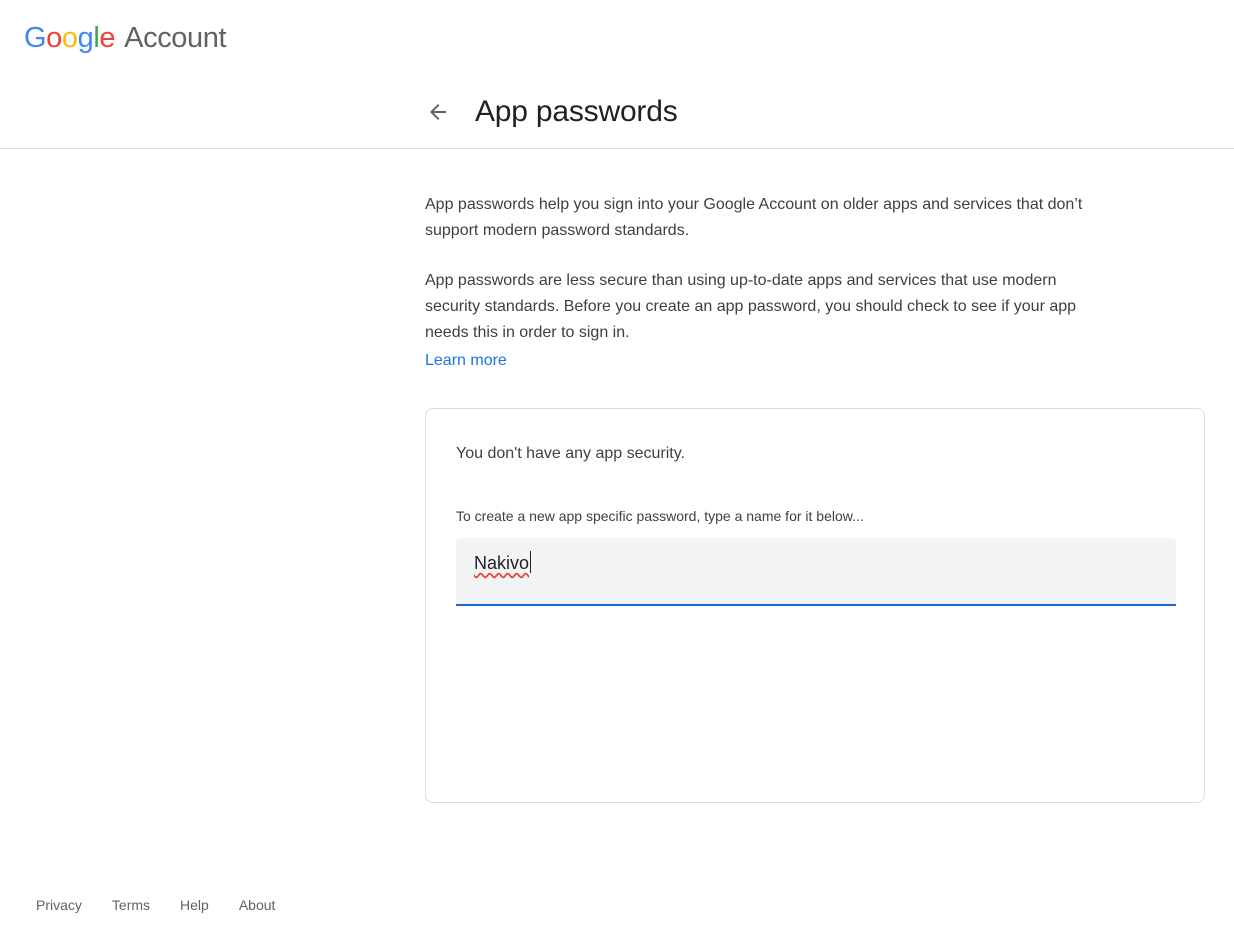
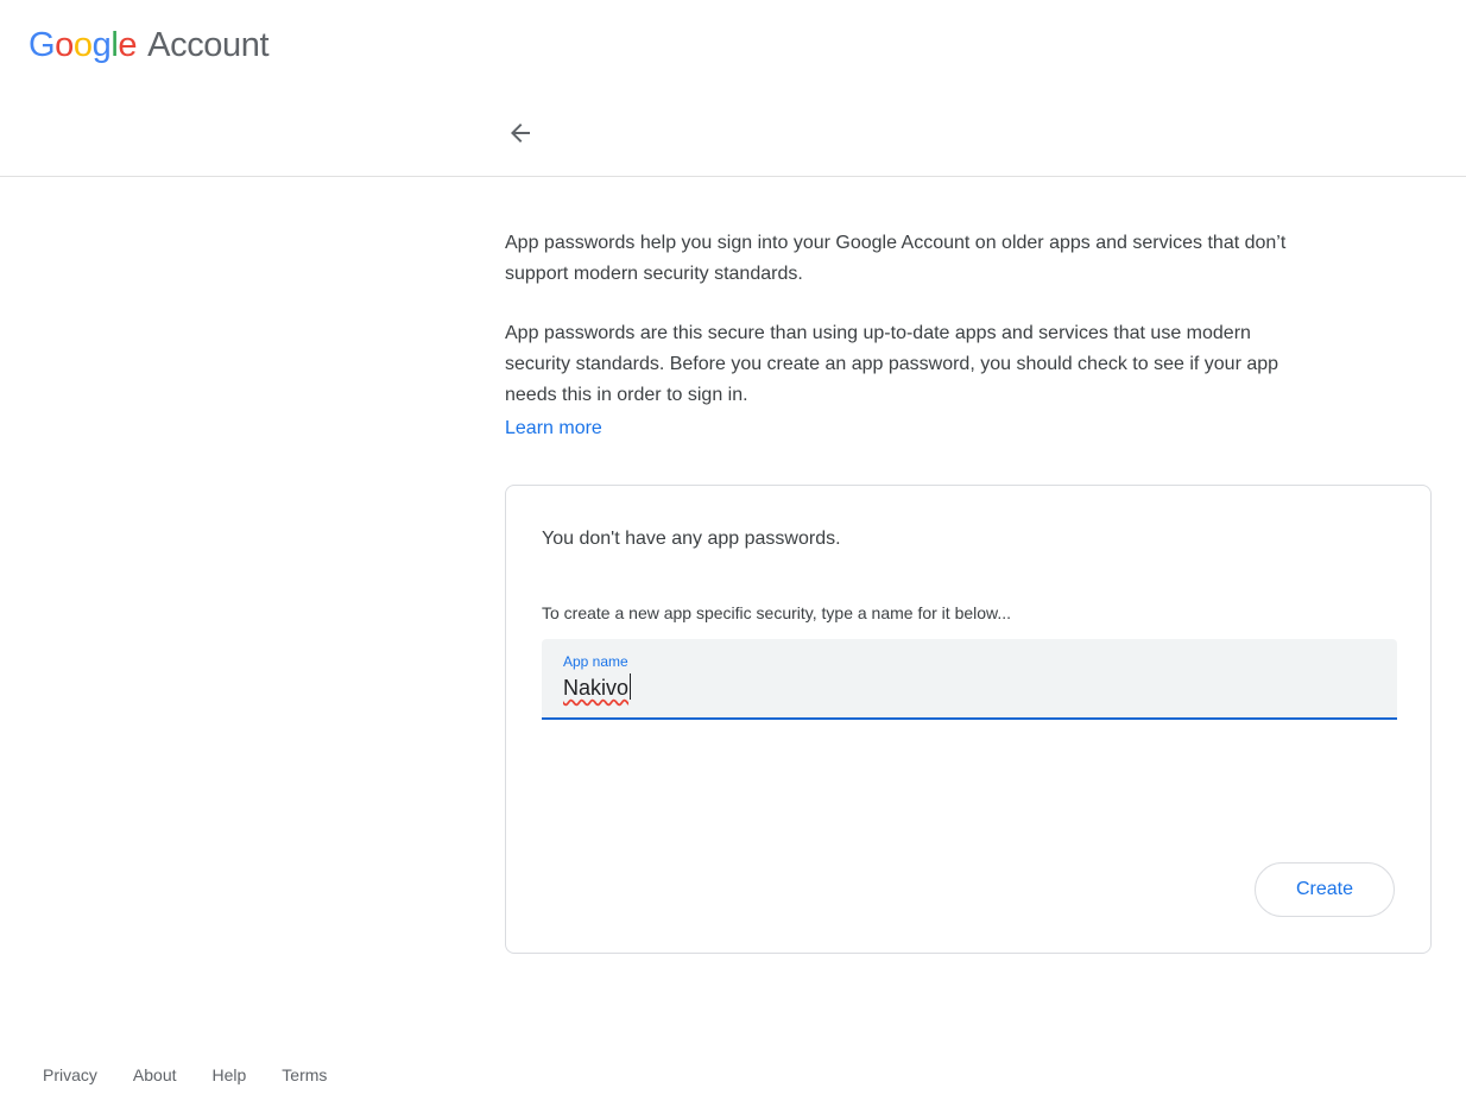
  Google Account
- App passwords
- App passwords help you sign into your Google Account on older apps and services that don’t support modern password standards.
+ App passwords help you sign into your Google Account on older apps and services that don’t support modern security standards.
- App passwords are less secure than using up-to-date apps and services that use modern security standards. Before you create an app password, you should check to see if your app needs this in order to sign in.
+ App passwords are this secure than using up-to-date apps and services that use modern security standards. Before you create an app password, you should check to see if your app needs this in order to sign in.
  Learn more
- You don't have any app security.
+ You don't have any app passwords.
- To create a new app specific password, type a name for it below...
+ To create a new app specific security, type a name for it below...
+ App name
  Nakivo
+ Create
  Privacy
- Terms
+ About
  Help
- About
+ Terms
